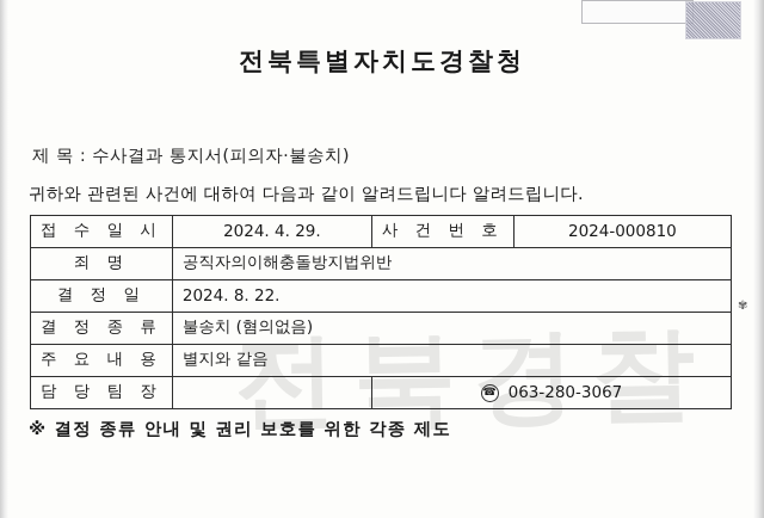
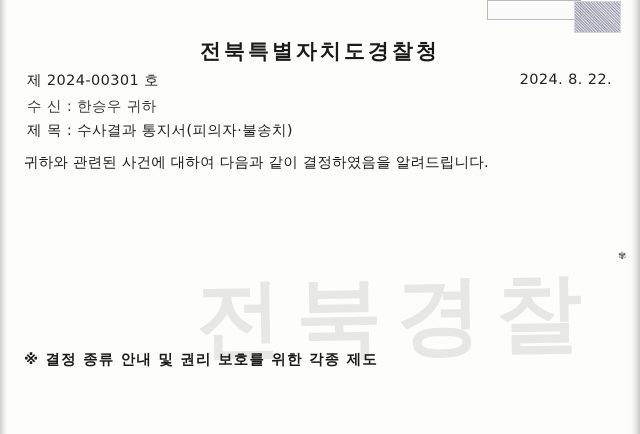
  ✾
  전북경찰
  전북특별자치도경찰청
+ 제 2024-00301 호
+ 2024. 8. 22.
+ 수 신 : 한승우 귀하
  제 목 : 수사결과 통지서(피의자·불송치)
- 귀하와 관련된 사건에 대하여 다음과 같이 알려드립니다 알려드립니다.
+ 귀하와 관련된 사건에 대하여 다음과 같이 결정하였음을 알려드립니다.
- 접 수 일 시	2024. 4. 29.	사 건 번 호	2024-000810
- 죄 명	공직자의이해충돌방지법위반
- 결 정 일	2024. 8. 22.
- 결 정 종 류	불송치 (혐의없음)
- 주 요 내 용	별지와 같음
- 담 당 팀 장		☎ 063-280-3067
  ※ 결정 종류 안내 및 권리 보호를 위한 각종 제도
